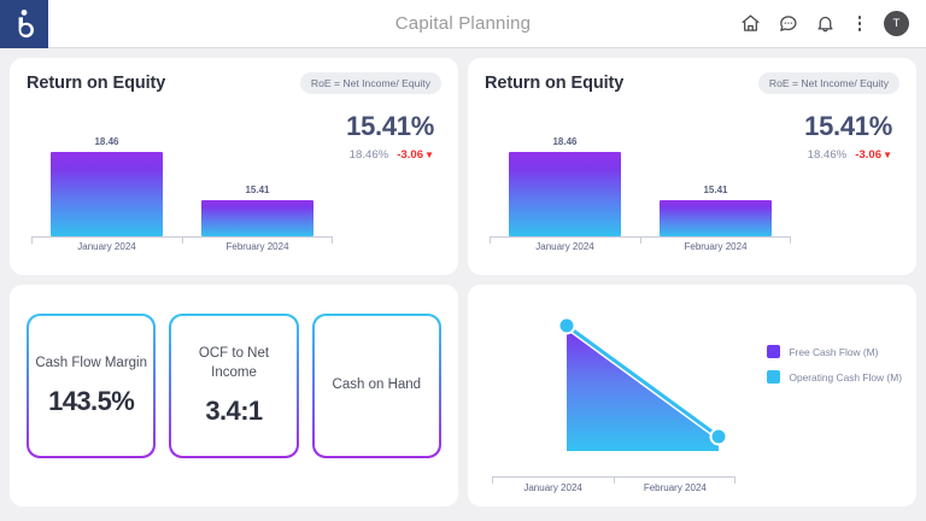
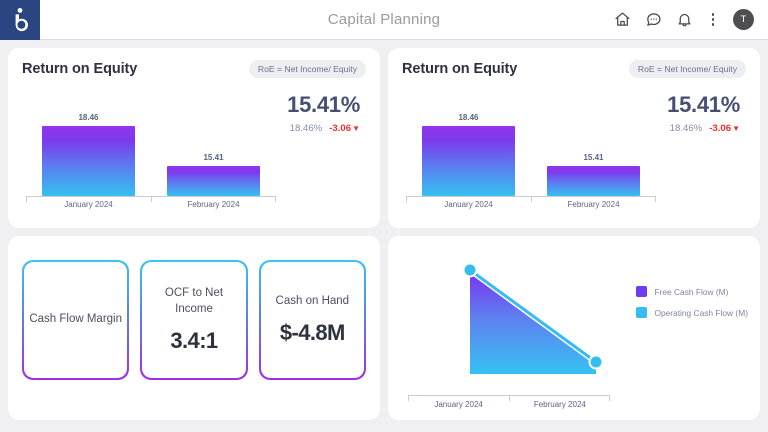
  Capital Planning
  T
  Return on Equity
  RoE = Net Income/ Equity
  15.41%
  18.46%
  -3.06▼
  18.46
  15.41
  January 2024
  February 2024
  Return on Equity
  RoE = Net Income/ Equity
  15.41%
  18.46%
  -3.06▼
  18.46
  15.41
  January 2024
  February 2024
  Cash Flow Margin
- 143.5%
  OCF to Net Income
  3.4:1
  Cash on Hand
+ $-4.8M
  January 2024
  February 2024
  Free Cash Flow (M)
  Operating Cash Flow (M)
